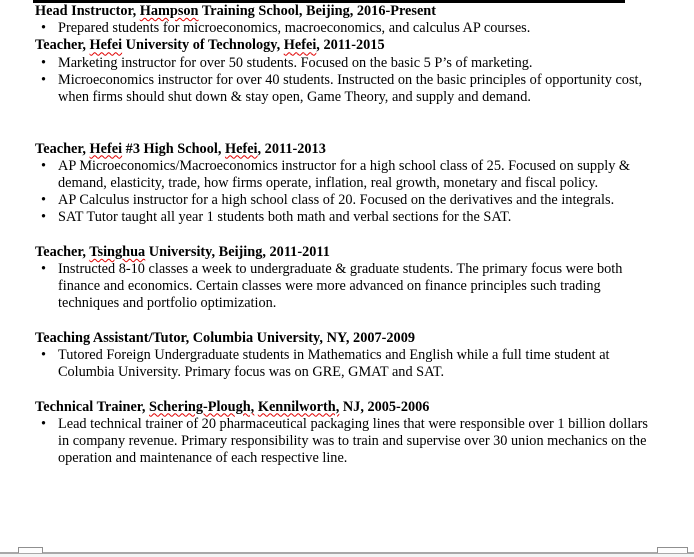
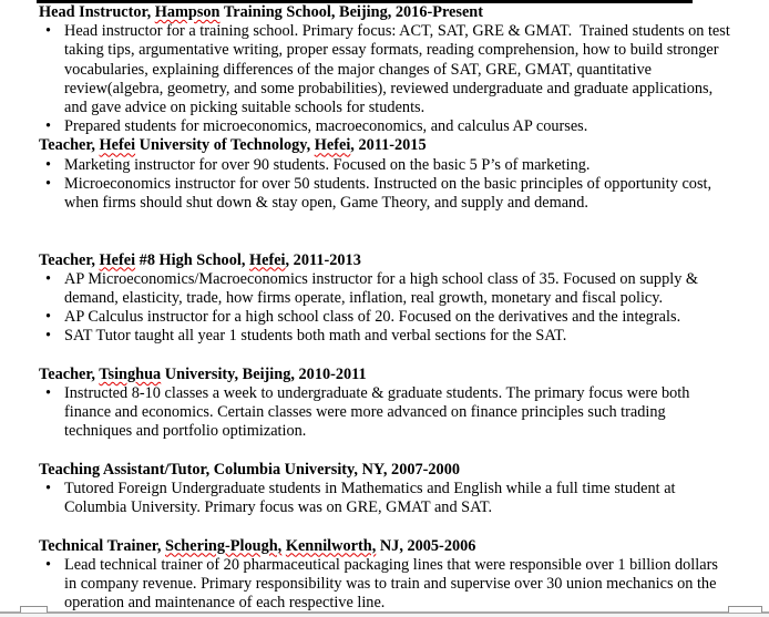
  Head Instructor, Hampson Training School, Beijing, 2016-Present
+ Head instructor for a training school. Primary focus: ACT, SAT, GRE & GMAT. Trained students on test taking tips, argumentative writing, proper essay formats, reading comprehension, how to build stronger vocabularies, explaining differences of the major changes of SAT, GRE, GMAT, quantitative review(algebra, geometry, and some probabilities), reviewed undergraduate and graduate applications, and gave advice on picking suitable schools for students.
  Prepared students for microeconomics, macroeconomics, and calculus AP courses.
  Teacher, Hefei University of Technology, Hefei, 2011-2015
- Marketing instructor for over 50 students. Focused on the basic 5 P’s of marketing.
+ Marketing instructor for over 90 students. Focused on the basic 5 P’s of marketing.
- Microeconomics instructor for over 40 students. Instructed on the basic principles of opportunity cost, when firms should shut down & stay open, Game Theory, and supply and demand.
+ Microeconomics instructor for over 50 students. Instructed on the basic principles of opportunity cost, when firms should shut down & stay open, Game Theory, and supply and demand.
- Teacher, Hefei #3 High School, Hefei, 2011-2013
+ Teacher, Hefei #8 High School, Hefei, 2011-2013
- AP Microeconomics/Macroeconomics instructor for a high school class of 25. Focused on supply & demand, elasticity, trade, how firms operate, inflation, real growth, monetary and fiscal policy.
+ AP Microeconomics/Macroeconomics instructor for a high school class of 35. Focused on supply & demand, elasticity, trade, how firms operate, inflation, real growth, monetary and fiscal policy.
  AP Calculus instructor for a high school class of 20. Focused on the derivatives and the integrals.
  SAT Tutor taught all year 1 students both math and verbal sections for the SAT.
- Teacher, Tsinghua University, Beijing, 2011-2011
+ Teacher, Tsinghua University, Beijing, 2010-2011
  Instructed 8-10 classes a week to undergraduate & graduate students. The primary focus were both finance and economics. Certain classes were more advanced on finance principles such trading techniques and portfolio optimization.
- Teaching Assistant/Tutor, Columbia University, NY, 2007-2009
+ Teaching Assistant/Tutor, Columbia University, NY, 2007-2000
  Tutored Foreign Undergraduate students in Mathematics and English while a full time student at Columbia University. Primary focus was on GRE, GMAT and SAT.
  Technical Trainer, Schering-Plough, Kennilworth, NJ, 2005-2006
  Lead technical trainer of 20 pharmaceutical packaging lines that were responsible over 1 billion dollars in company revenue. Primary responsibility was to train and supervise over 30 union mechanics on the operation and maintenance of each respective line.
